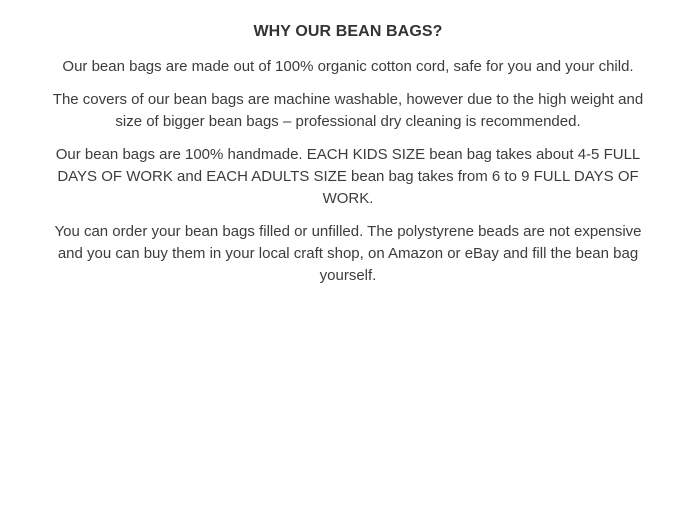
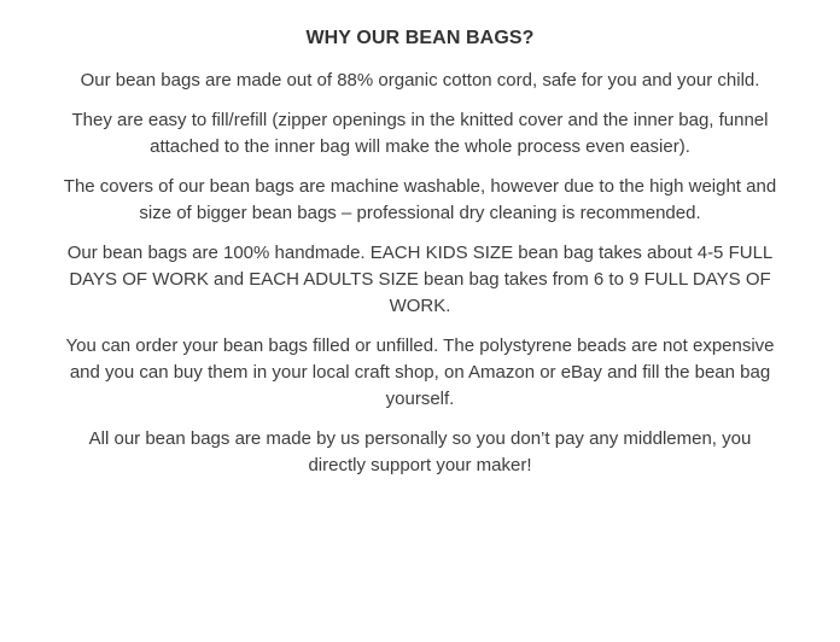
  WHY OUR BEAN BAGS?
- Our bean bags are made out of 100% organic cotton cord, safe for you and your child.
+ Our bean bags are made out of 88% organic cotton cord, safe for you and your child.
+ They are easy to fill/refill (zipper openings in the knitted cover and the inner bag, funnel
+ attached to the inner bag will make the whole process even easier).
  The covers of our bean bags are machine washable, however due to the high weight and
  size of bigger bean bags – professional dry cleaning is recommended.
  Our bean bags are 100% handmade. EACH KIDS SIZE bean bag takes about 4-5 FULL
  DAYS OF WORK and EACH ADULTS SIZE bean bag takes from 6 to 9 FULL DAYS OF
  WORK.
  You can order your bean bags filled or unfilled. The polystyrene beads are not expensive
  and you can buy them in your local craft shop, on Amazon or eBay and fill the bean bag
  yourself.
+ All our bean bags are made by us personally so you don’t pay any middlemen, you
+ directly support your maker!
